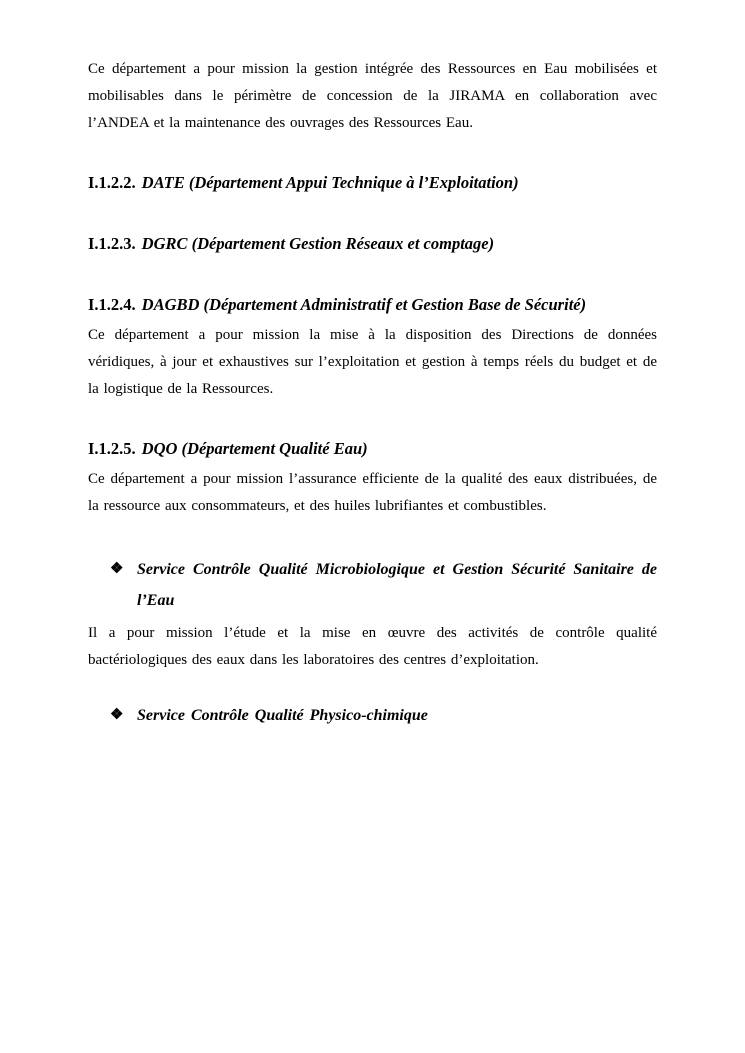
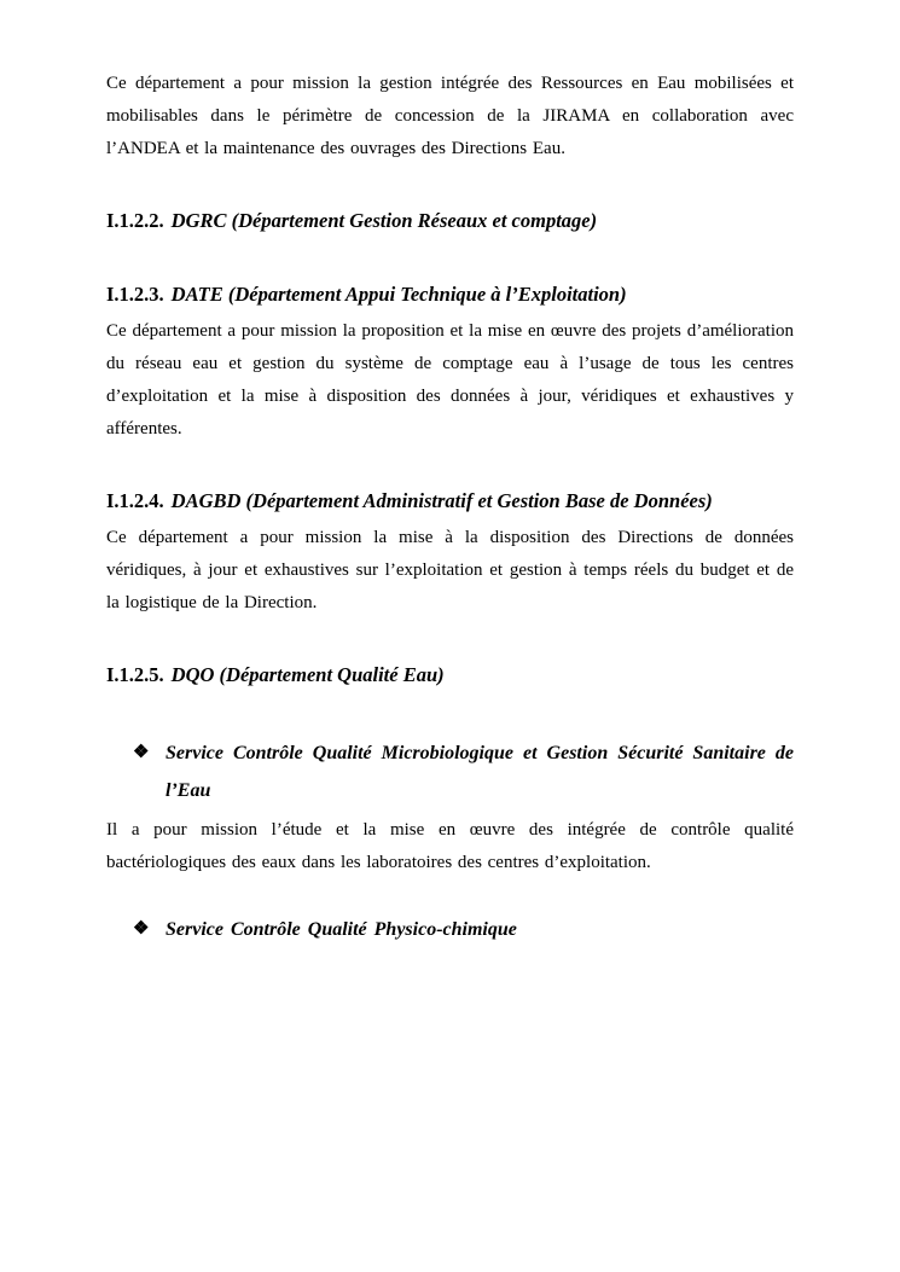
- Ce département a pour mission la gestion intégrée des Ressources en Eau mobilisées et mobilisables dans le périmètre de concession de la JIRAMA en collaboration avec l’ANDEA et la maintenance des ouvrages des Ressources Eau.
+ Ce département a pour mission la gestion intégrée des Ressources en Eau mobilisées et mobilisables dans le périmètre de concession de la JIRAMA en collaboration avec l’ANDEA et la maintenance des ouvrages des Directions Eau.
- I.1.2.2. DATE (Département Appui Technique à l’Exploitation)
+ I.1.2.2. DGRC (Département Gestion Réseaux et comptage)
- I.1.2.3. DGRC (Département Gestion Réseaux et comptage)
+ I.1.2.3. DATE (Département Appui Technique à l’Exploitation)
+ Ce département a pour mission la proposition et la mise en œuvre des projets d’amélioration du réseau eau et gestion du système de comptage eau à l’usage de tous les centres d’exploitation et la mise à disposition des données à jour, véridiques et exhaustives y afférentes.
- I.1.2.4. DAGBD (Département Administratif et Gestion Base de Sécurité)
+ I.1.2.4. DAGBD (Département Administratif et Gestion Base de Données)
- Ce département a pour mission la mise à la disposition des Directions de données véridiques, à jour et exhaustives sur l’exploitation et gestion à temps réels du budget et de la logistique de la Ressources.
+ Ce département a pour mission la mise à la disposition des Directions de données véridiques, à jour et exhaustives sur l’exploitation et gestion à temps réels du budget et de la logistique de la Direction.
  I.1.2.5. DQO (Département Qualité Eau)
- Ce département a pour mission l’assurance efficiente de la qualité des eaux distribuées, de la ressource aux consommateurs, et des huiles lubrifiantes et combustibles.
  ❖
  Service Contrôle Qualité Microbiologique et Gestion Sécurité Sanitaire de l’Eau
- Il a pour mission l’étude et la mise en œuvre des activités de contrôle qualité bactériologiques des eaux dans les laboratoires des centres d’exploitation.
+ Il a pour mission l’étude et la mise en œuvre des intégrée de contrôle qualité bactériologiques des eaux dans les laboratoires des centres d’exploitation.
  ❖
  Service Contrôle Qualité Physico-chimique
